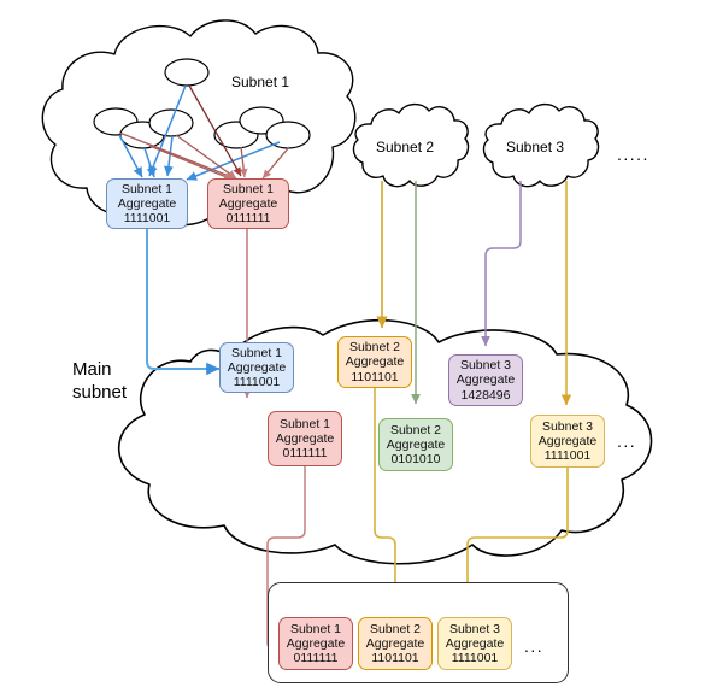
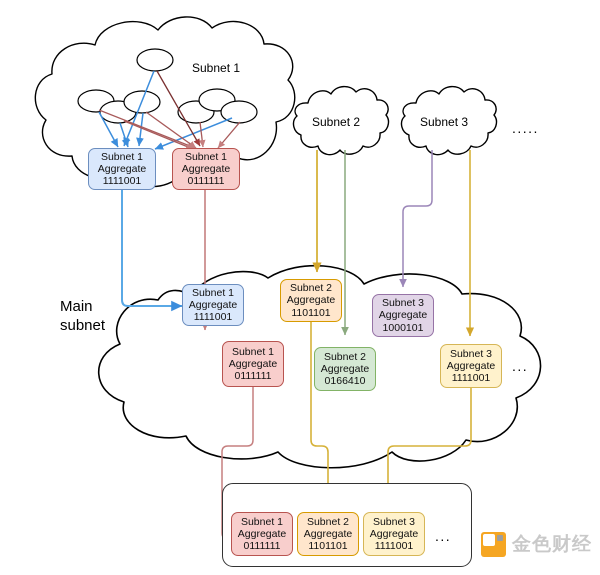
  Subnet 1
  Subnet 2
  Subnet 3
  .....
  Main
  subnet
  Subnet 1
  Aggregate
  1111001
  Subnet 1
  Aggregate
  0111111
  Subnet 1
  Aggregate
  1111001
  Subnet 2
  Aggregate
  1101101
  Subnet 3
  Aggregate
- 1428496
+ 1000101
  Subnet 1
  Aggregate
  0111111
  Subnet 2
  Aggregate
- 0101010
+ 0166410
  Subnet 3
  Aggregate
  1111001
  ...
  Subnet 1
  Aggregate
  0111111
  Subnet 2
  Aggregate
  1101101
  Subnet 3
  Aggregate
  1111001
  ...
+ 金色财经
